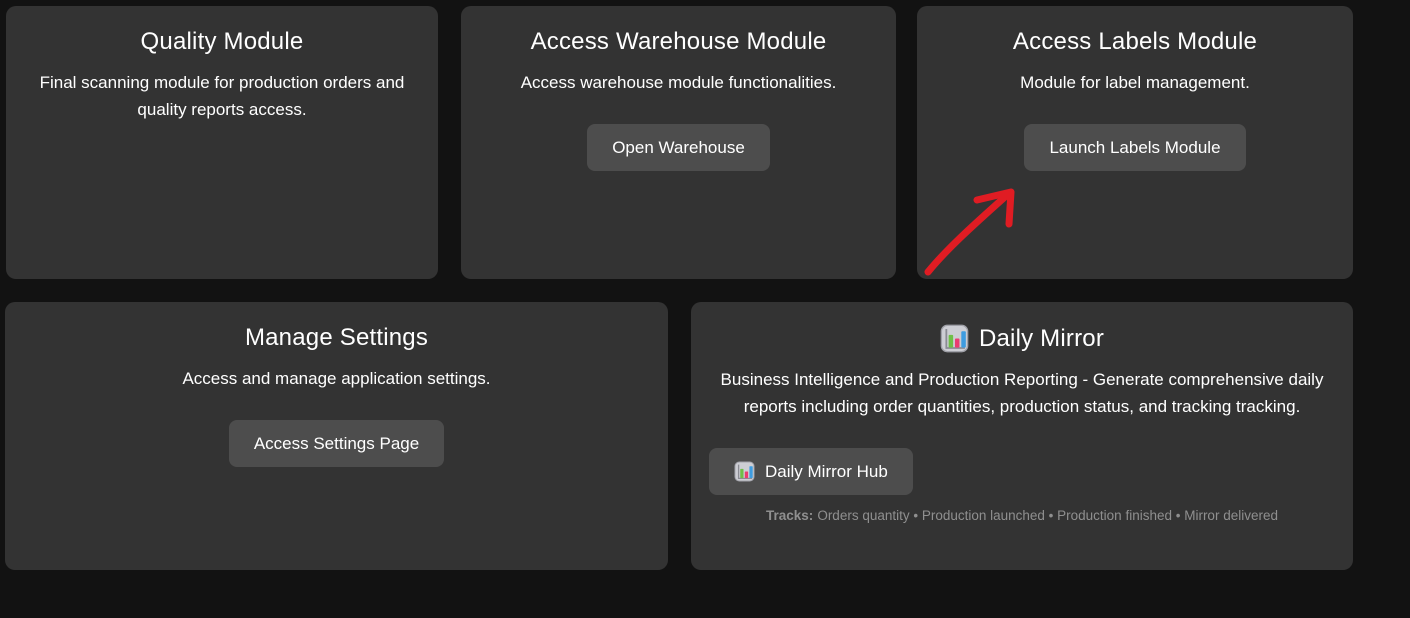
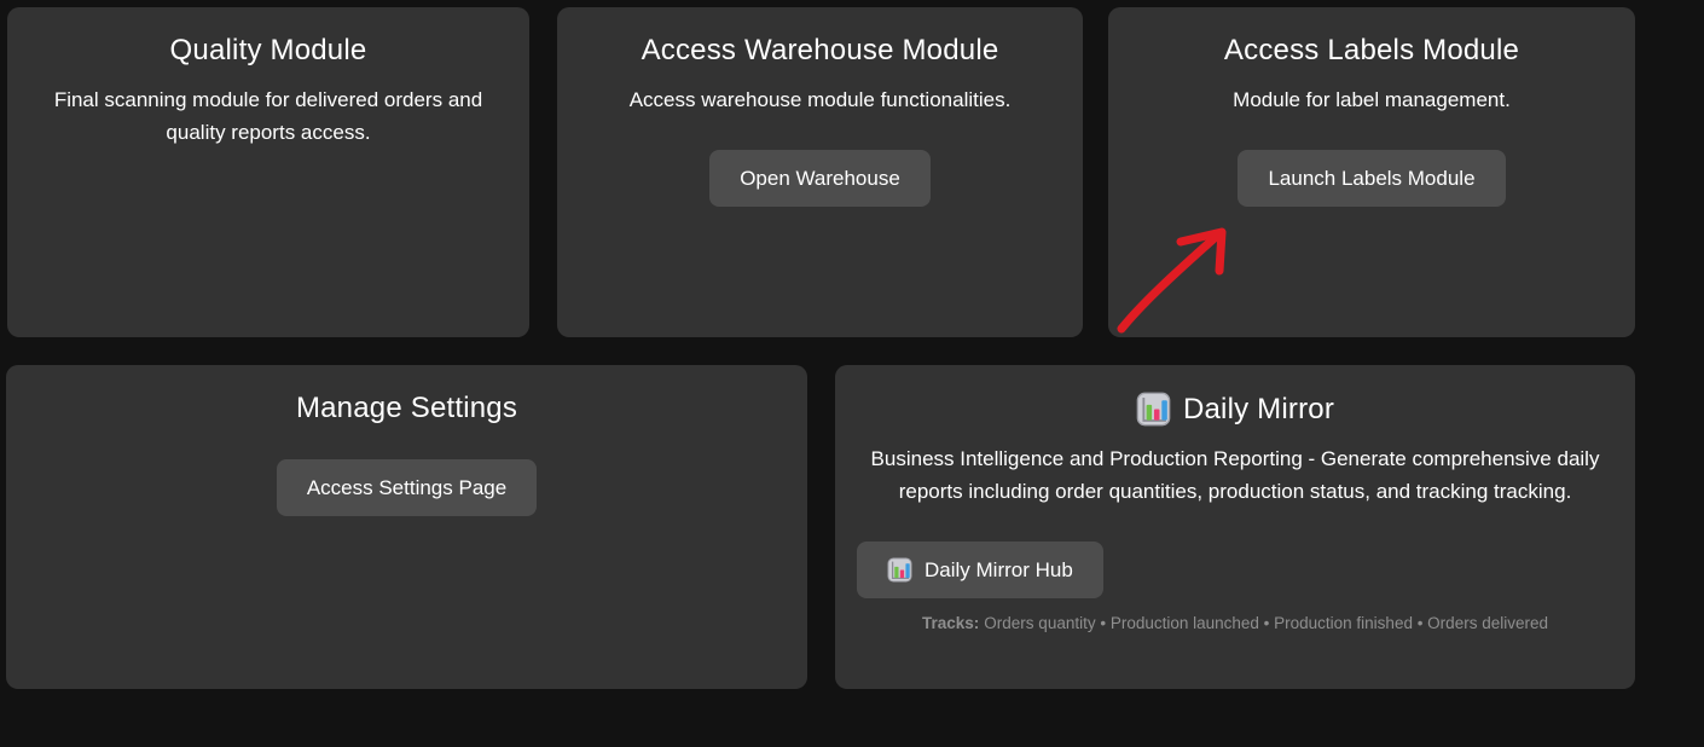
  Quality Module
- Final scanning module for production orders and quality reports access.
+ Final scanning module for delivered orders and quality reports access.
  Access Warehouse Module
  Access warehouse module functionalities.
  Open Warehouse
  Access Labels Module
  Module for label management.
  Launch Labels Module
  Manage Settings
- Access and manage application settings.
  Access Settings Page
  Daily Mirror
  Business Intelligence and Production Reporting - Generate comprehensive daily reports including order quantities, production status, and tracking tracking.
  Daily Mirror Hub
- Tracks: Orders quantity • Production launched • Production finished • Mirror delivered
+ Tracks: Orders quantity • Production launched • Production finished • Orders delivered
